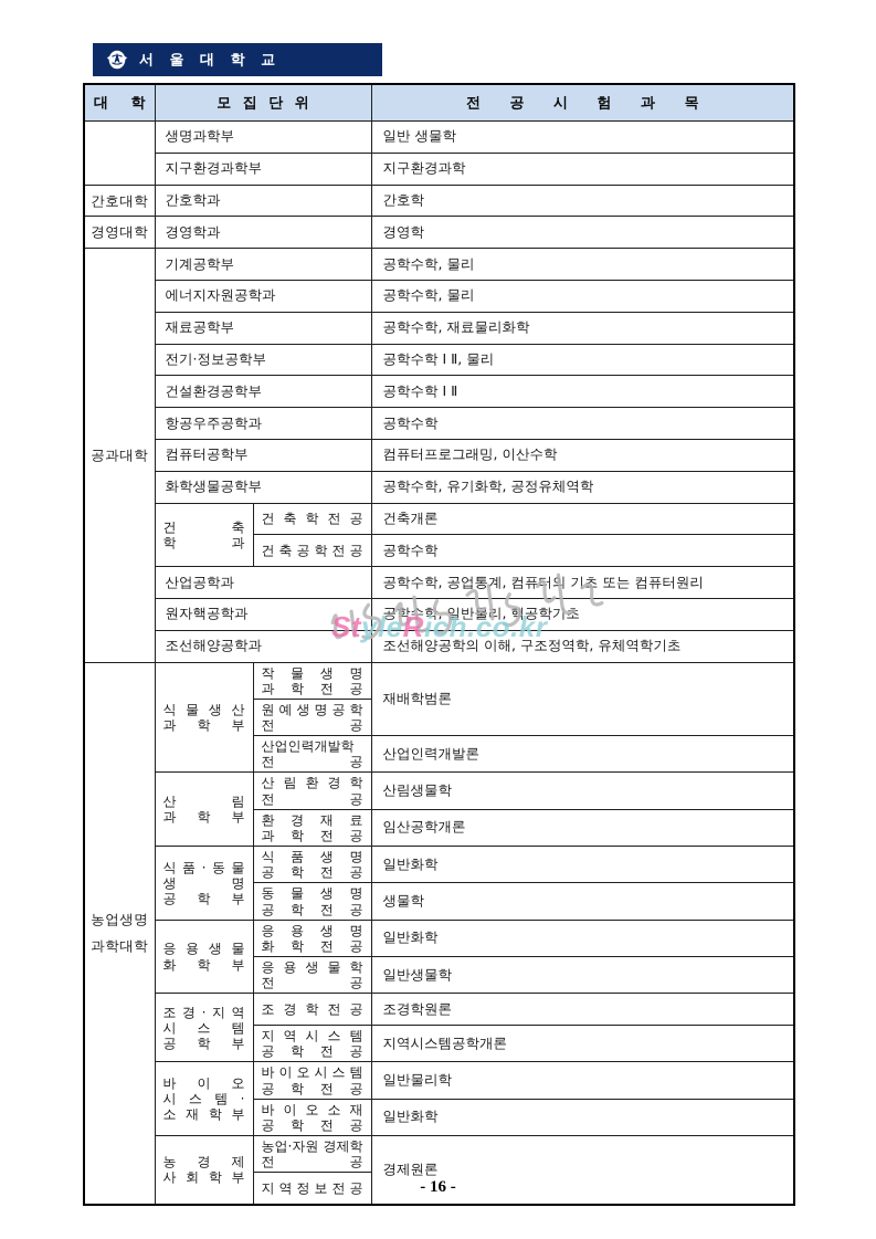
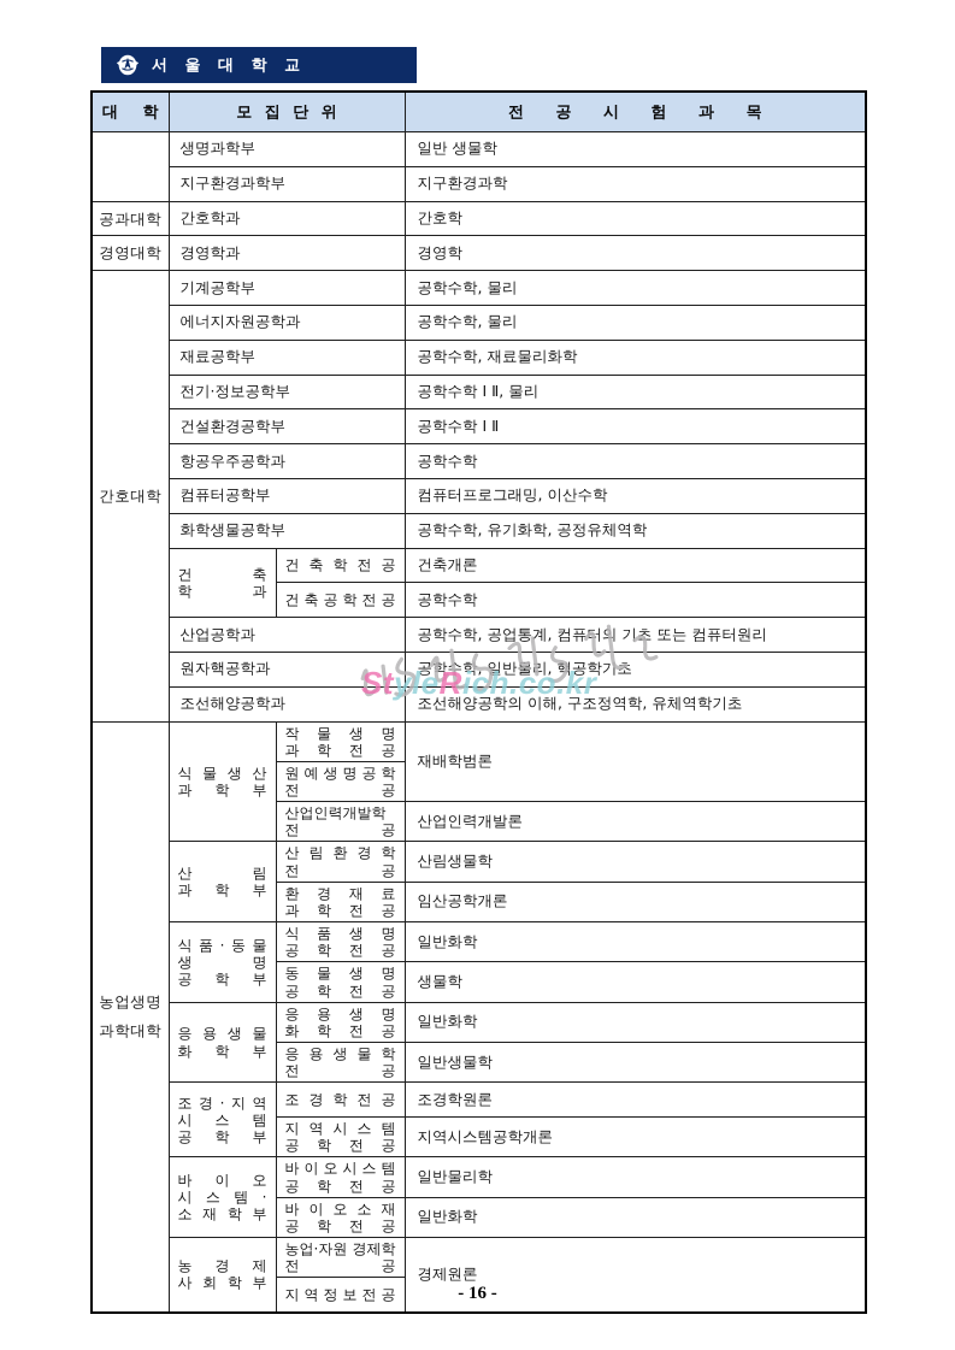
  서 울 대 학 교
  대 학	모 집 단 위	전 공 시 험 과 목
  	생명과학부	일반 생물학
  지구환경과학부	지구환경과학
- 간호대학	간호학과	간호학
+ 공과대학	간호학과	간호학
  경영대학	경영학과	경영학
- 공과대학	기계공학부	공학수학, 물리
+ 간호대학	기계공학부	공학수학, 물리
  에너지자원공학과	공학수학, 물리
  재료공학부	공학수학, 재료물리화학
  전기·정보공학부	공학수학 Ⅰ Ⅱ, 물리
  건설환경공학부	공학수학 Ⅰ Ⅱ
  항공우주공학과	공학수학
  컴퓨터공학부	컴퓨터프로그래밍, 이산수학
  화학생물공학부	공학수학, 유기화학, 공정유체역학
  건 축 학 과	건 축 학 전 공	건축개론
  건 축 공 학 전 공	공학수학
  산업공학과	공학수학, 공업통계, 컴퓨터의 기초 또는 컴퓨터원리
  원자핵공학과	공학수학, 일반물리, 핵공학기초
  조선해양공학과	조선해양공학의 이해, 구조정역학, 유체역학기초
  농업생명 과학대학	식 물 생 산 과 학 부	작 물 생 명 과 학 전 공	재배학범론
  원 예 생 명 공 학 전 공
  산업인력개발학 전 공	산업인력개발론
  산 림 과 학 부	산 림 환 경 학 전 공	산림생물학
  환 경 재 료 과 학 전 공	임산공학개론
  식 품 · 동 물 생 명 공 학 부	식 품 생 명 공 학 전 공	일반화학
  동 물 생 명 공 학 전 공	생물학
  응 용 생 물 화 학 부	응 용 생 명 화 학 전 공	일반화학
  응 용 생 물 학 전 공	일반생물학
  조 경 · 지 역 시 스 템 공 학 부	조 경 학 전 공	조경학원론
  지 역 시 스 템 공 학 전 공	지역시스템공학개론
  바 이 오 시 스 템 · 소 재 학 부	바 이 오 시 스 템 공 학 전 공	일반물리학
  바 이 오 소 재 공 학 전 공	일반화학
  농 경 제 사 회 학 부	농업·자원 경제학 전 공	경제원론
  지 역 정 보 전 공
  StyleRich.co.kr
  - 16 -
